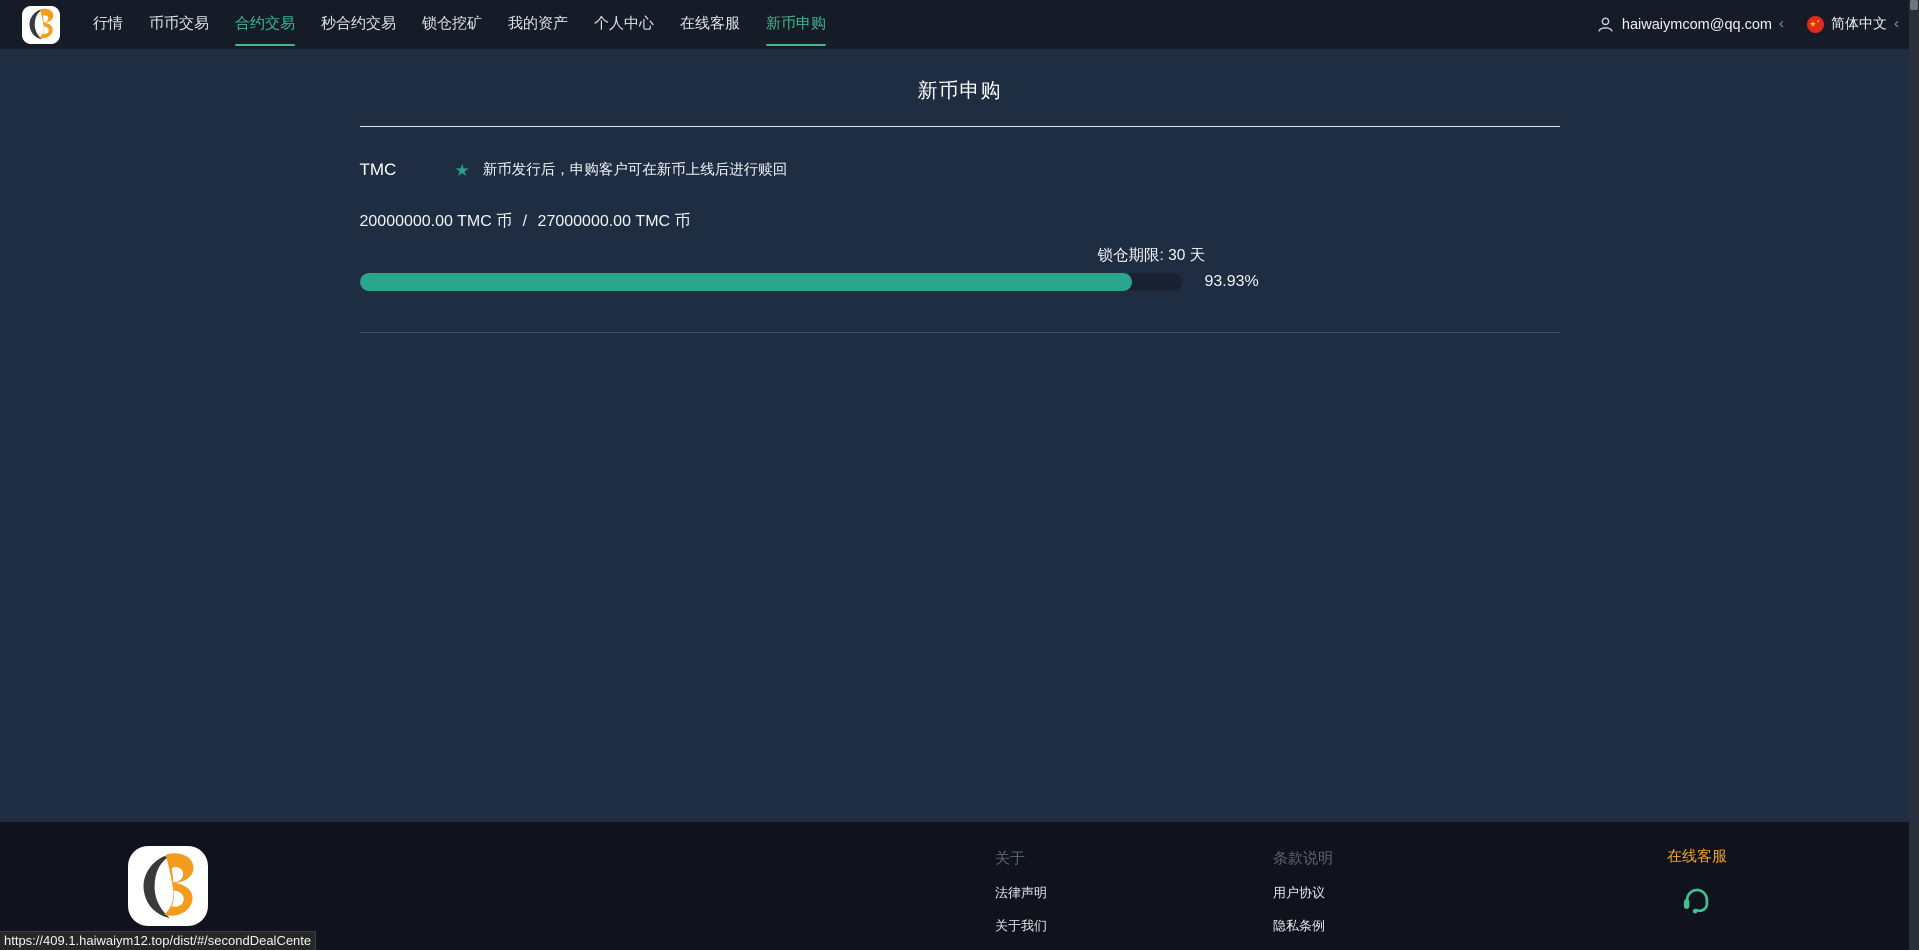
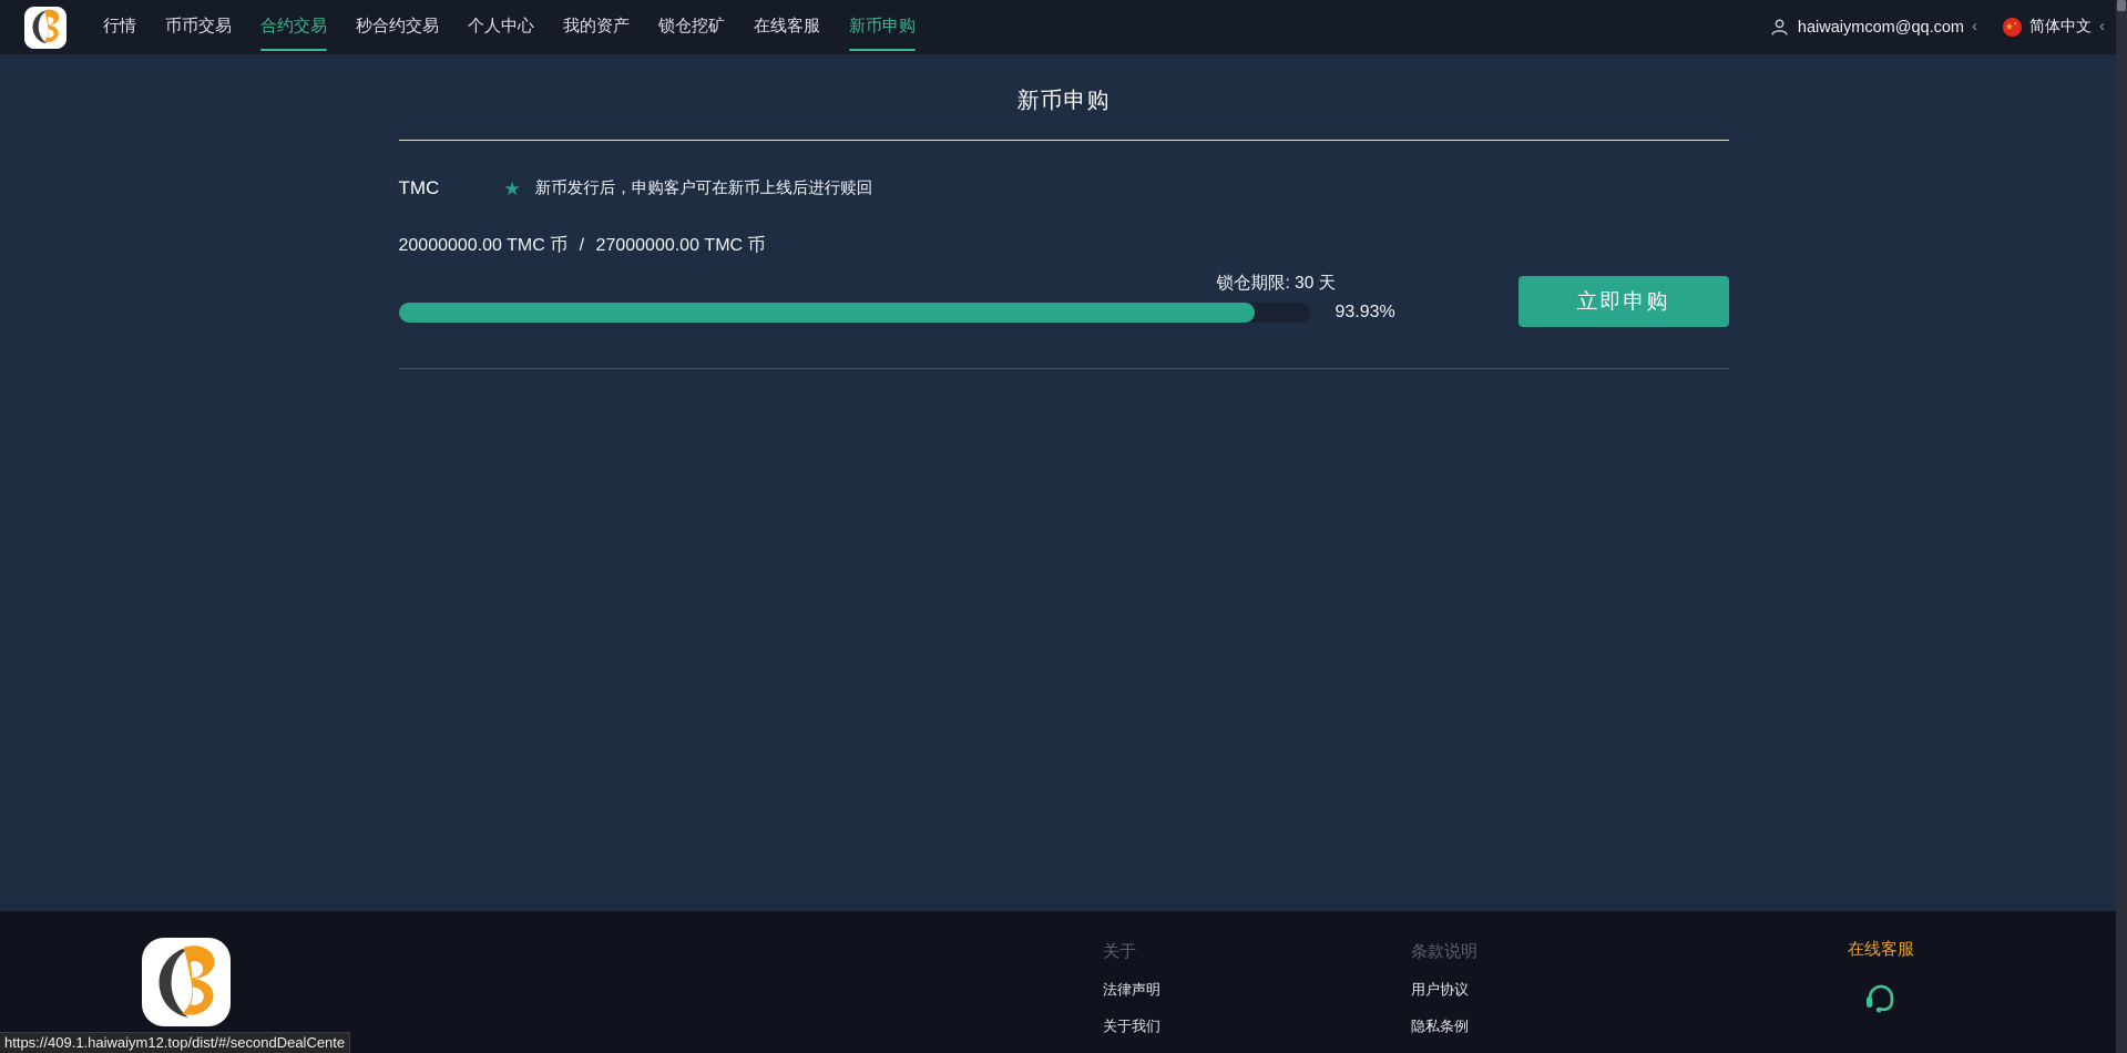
  行情
  币币交易
  合约交易
  秒合约交易
- 锁仓挖矿
+ 个人中心
  我的资产
- 个人中心
+ 锁仓挖矿
  在线客服
  新币申购
  haiwaiymcom@qq.com
  ‹
  ★
  简体中文
  ‹
  新币申购
  TMC
  ★
  新币发行后，申购客户可在新币上线后进行赎回
  20000000.00 TMC 币 / 27000000.00 TMC 币
  锁仓期限: 30 天
  93.93%
+ 立即申购
  关于
  法律声明
  关于我们
  条款说明
  用户协议
  隐私条例
  在线客服
  https://409.1.haiwaiym12.top/dist/#/secondDealCente
